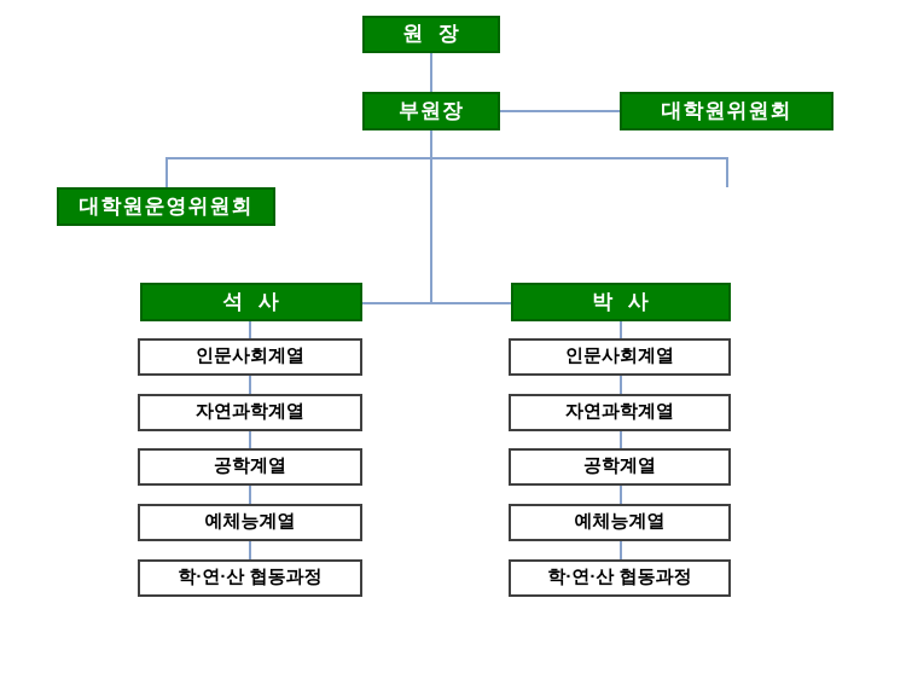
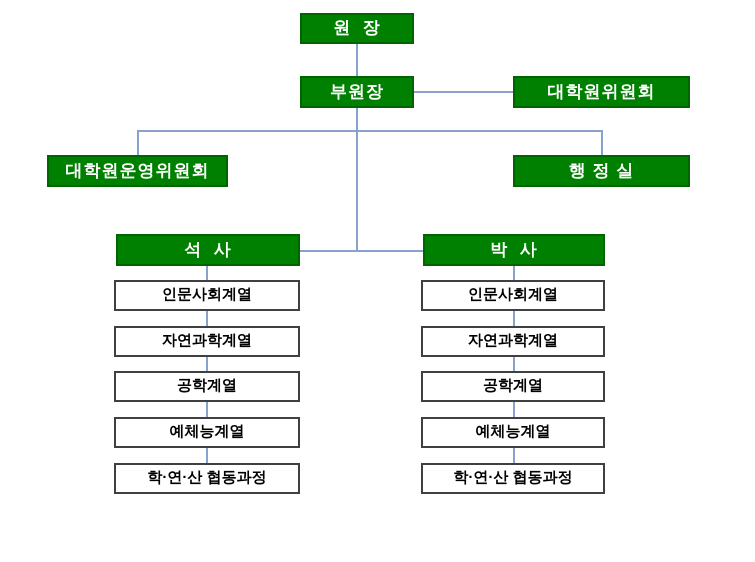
  원 장
  부원장
  대학원위원회
  대학원운영위원회
+ 행 정 실
  석 사
  박 사
  인문사회계열
  자연과학계열
  공학계열
  예체능계열
  학·연·산 협동과정
  인문사회계열
  자연과학계열
  공학계열
  예체능계열
  학·연·산 협동과정
